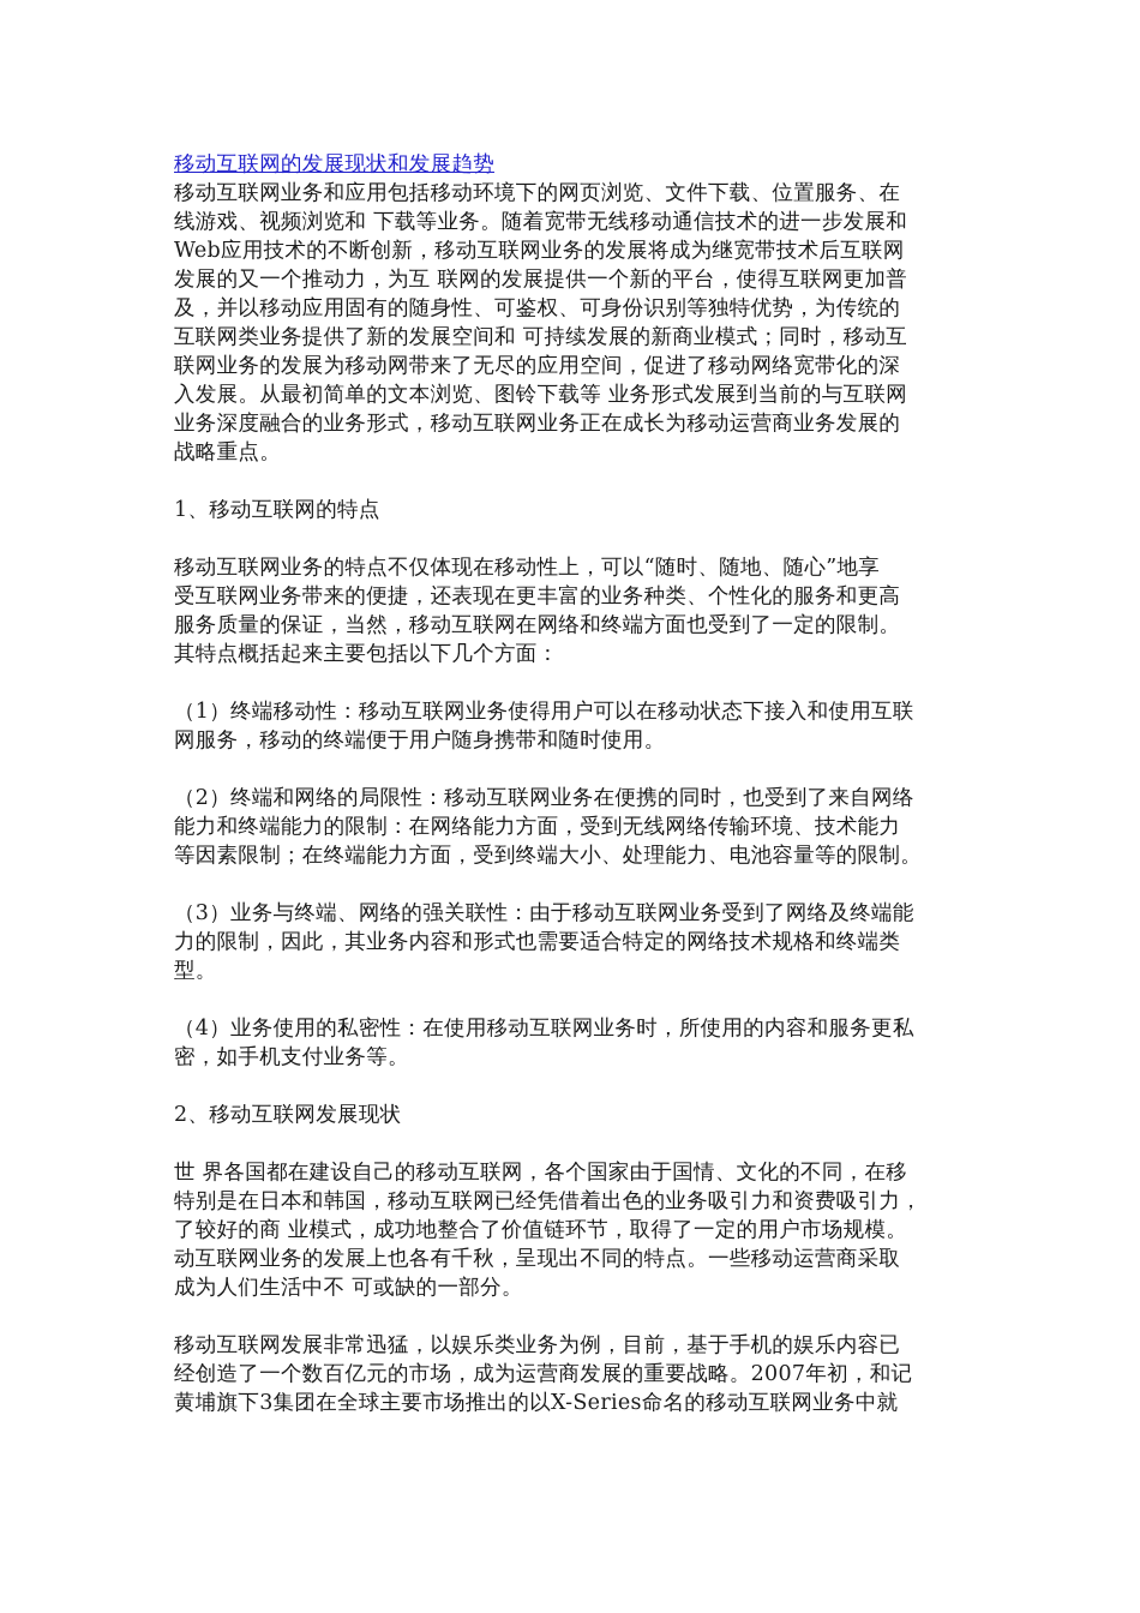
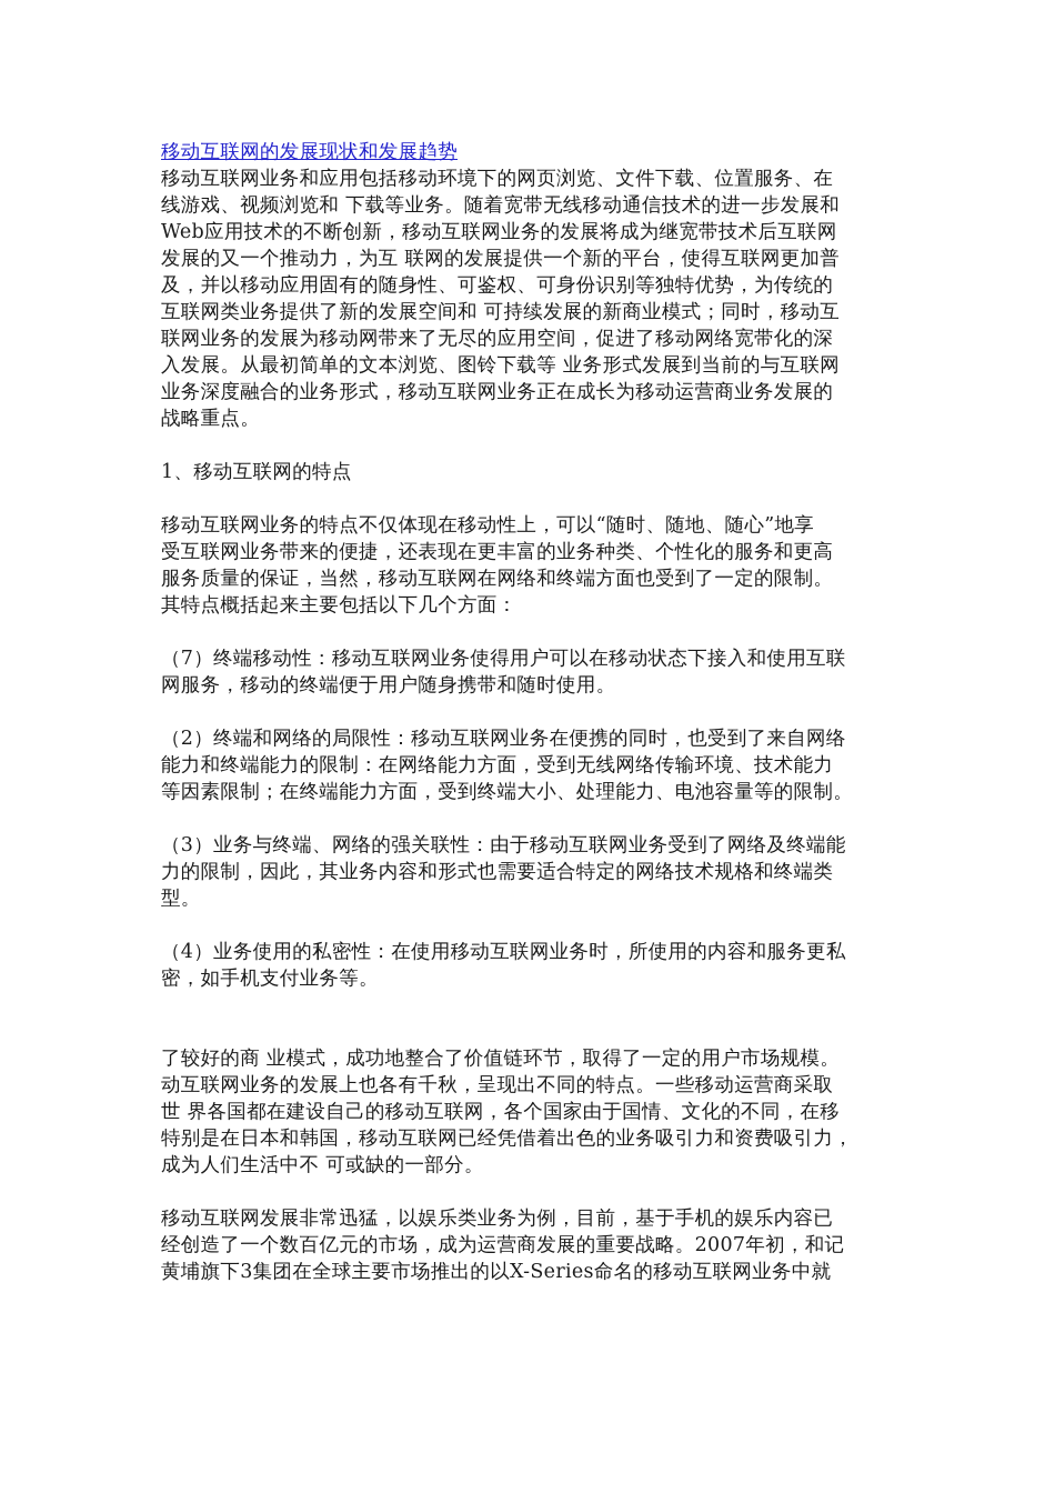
  移动互联网的发展现状和发展趋势
  移动互联网业务和应用包括移动环境下的网页浏览、文件下载、位置服务、在
  线游戏、视频浏览和 下载等业务。随着宽带无线移动通信技术的进一步发展和
  Web应用技术的不断创新，移动互联网业务的发展将成为继宽带技术后互联网
  发展的又一个推动力，为互 联网的发展提供一个新的平台，使得互联网更加普
  及，并以移动应用固有的随身性、可鉴权、可身份识别等独特优势，为传统的
  互联网类业务提供了新的发展空间和 可持续发展的新商业模式；同时，移动互
  联网业务的发展为移动网带来了无尽的应用空间，促进了移动网络宽带化的深
  入发展。从最初简单的文本浏览、图铃下载等 业务形式发展到当前的与互联网
  业务深度融合的业务形式，移动互联网业务正在成长为移动运营商业务发展的
  战略重点。
  1、移动互联网的特点
  移动互联网业务的特点不仅体现在移动性上，可以“随时、随地、随心”地享
  受互联网业务带来的便捷，还表现在更丰富的业务种类、个性化的服务和更高
  服务质量的保证，当然，移动互联网在网络和终端方面也受到了一定的限制。
  其特点概括起来主要包括以下几个方面：
- （1）终端移动性：移动互联网业务使得用户可以在移动状态下接入和使用互联
+ （7）终端移动性：移动互联网业务使得用户可以在移动状态下接入和使用互联
  网服务，移动的终端便于用户随身携带和随时使用。
  （2）终端和网络的局限性：移动互联网业务在便携的同时，也受到了来自网络
  能力和终端能力的限制：在网络能力方面，受到无线网络传输环境、技术能力
  等因素限制；在终端能力方面，受到终端大小、处理能力、电池容量等的限制。
  （3）业务与终端、网络的强关联性：由于移动互联网业务受到了网络及终端能
  力的限制，因此，其业务内容和形式也需要适合特定的网络技术规格和终端类
  型。
  （4）业务使用的私密性：在使用移动互联网业务时，所使用的内容和服务更私
  密，如手机支付业务等。
- 2、移动互联网发展现状
- 世 界各国都在建设自己的移动互联网，各个国家由于国情、文化的不同，在移
+ 了较好的商 业模式，成功地整合了价值链环节，取得了一定的用户市场规模。
- 特别是在日本和韩国，移动互联网已经凭借着出色的业务吸引力和资费吸引力，
+ 动互联网业务的发展上也各有千秋，呈现出不同的特点。一些移动运营商采取
- 了较好的商 业模式，成功地整合了价值链环节，取得了一定的用户市场规模。
+ 世 界各国都在建设自己的移动互联网，各个国家由于国情、文化的不同，在移
- 动互联网业务的发展上也各有千秋，呈现出不同的特点。一些移动运营商采取
+ 特别是在日本和韩国，移动互联网已经凭借着出色的业务吸引力和资费吸引力，
  成为人们生活中不 可或缺的一部分。
  移动互联网发展非常迅猛，以娱乐类业务为例，目前，基于手机的娱乐内容已
  经创造了一个数百亿元的市场，成为运营商发展的重要战略。2007年初，和记
  黄埔旗下3集团在全球主要市场推出的以X-Series命名的移动互联网业务中就
